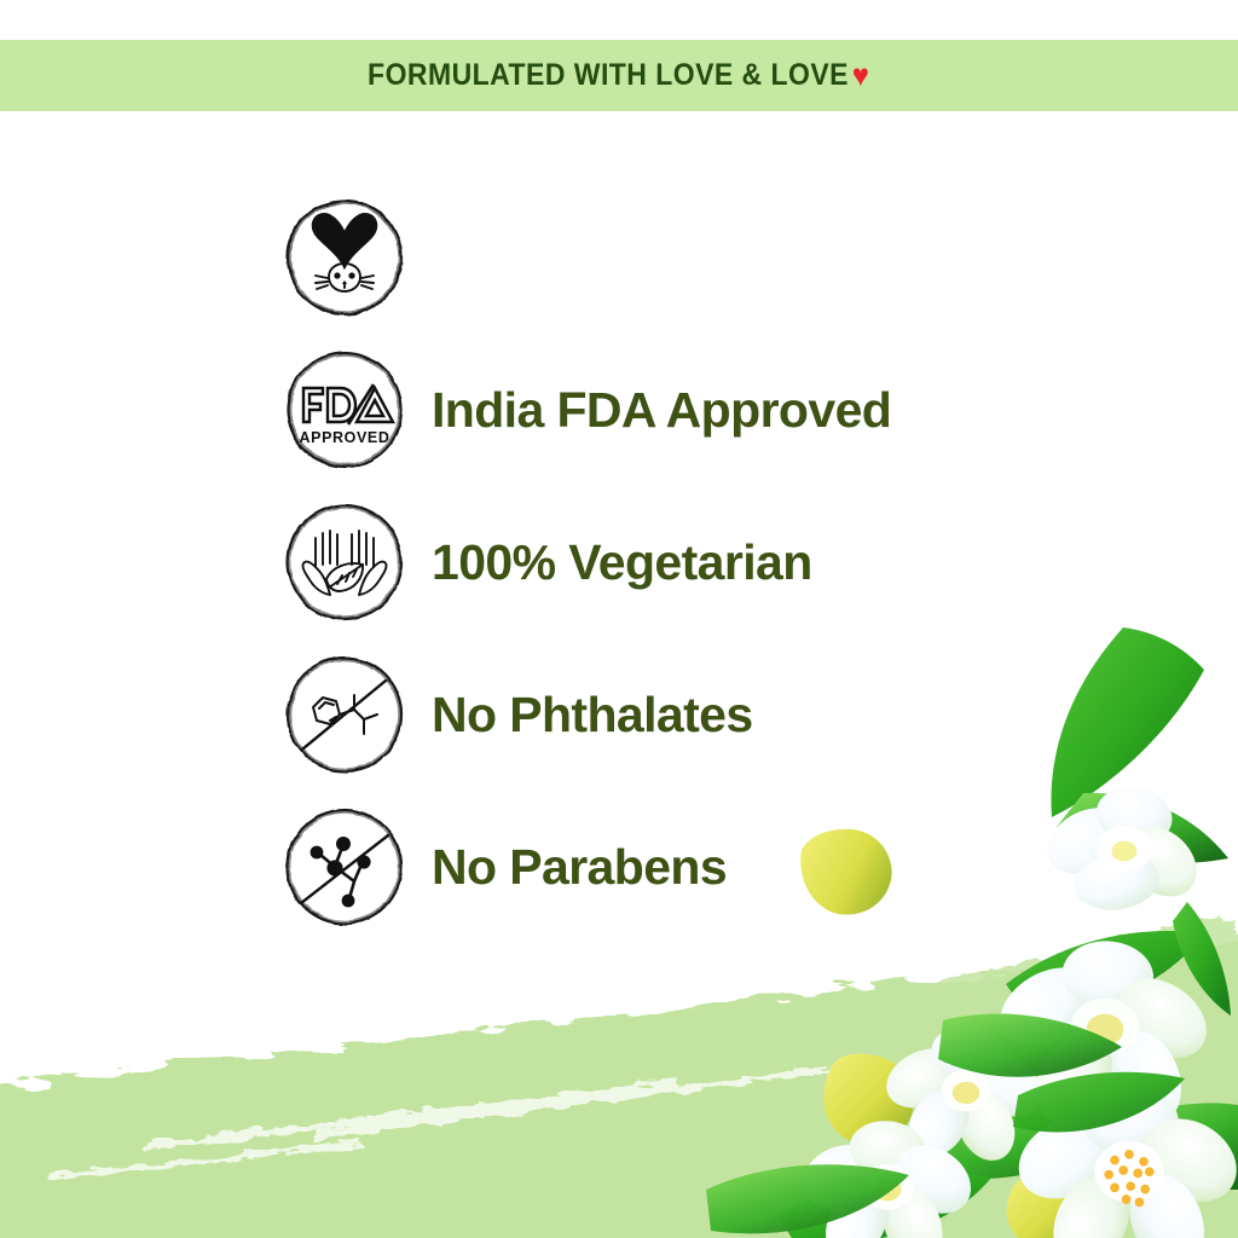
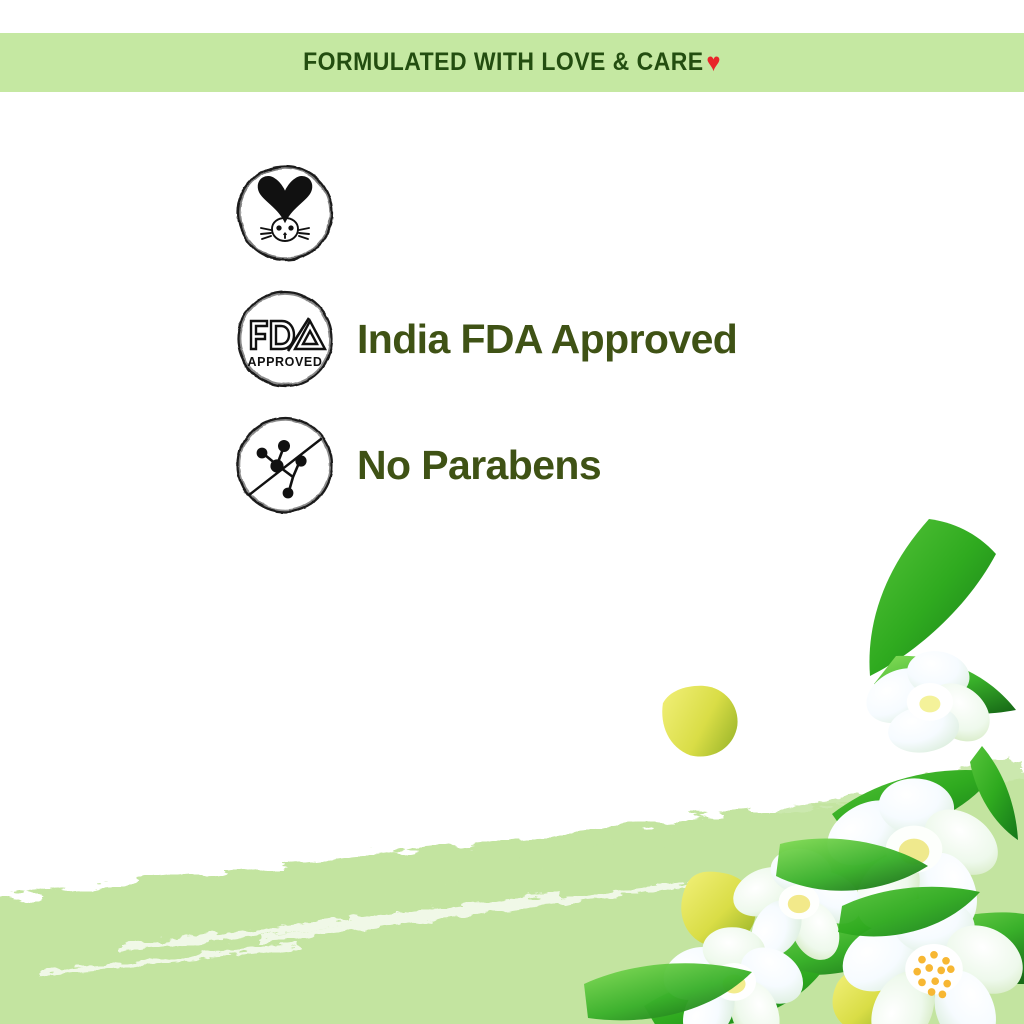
- FORMULATED WITH LOVE & LOVE♥
+ FORMULATED WITH LOVE & CARE♥
  APPROVED
  India FDA Approved
- 100% Vegetarian
- No Phthalates
  No Parabens
